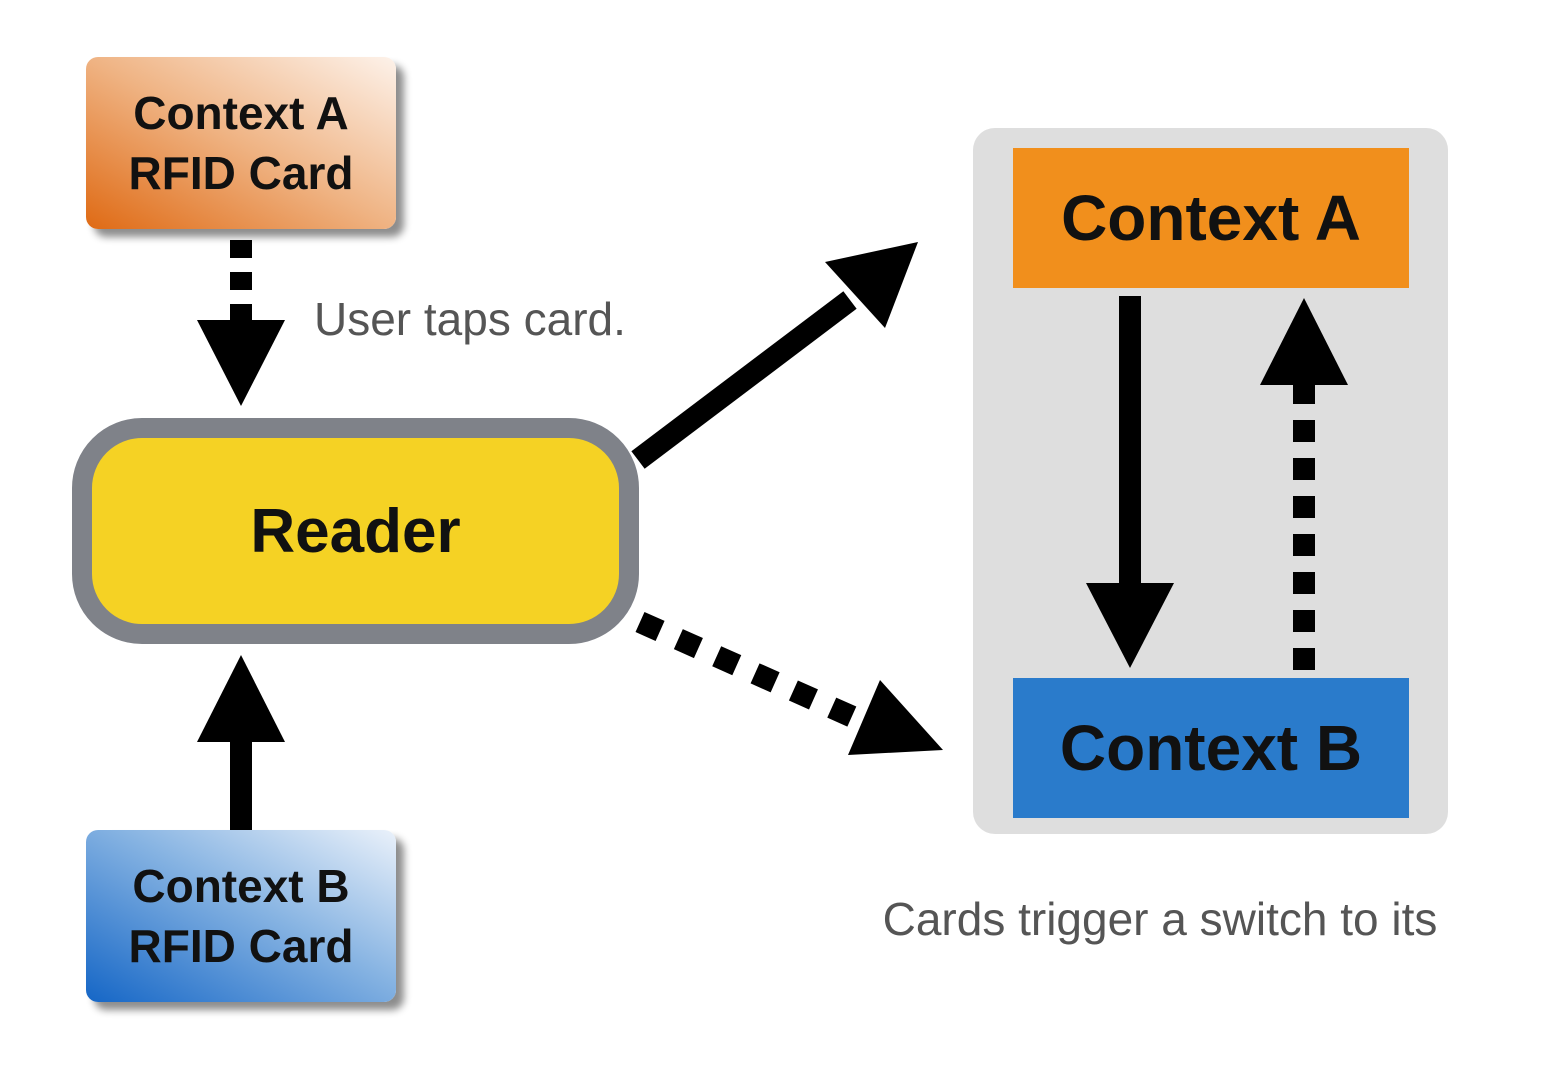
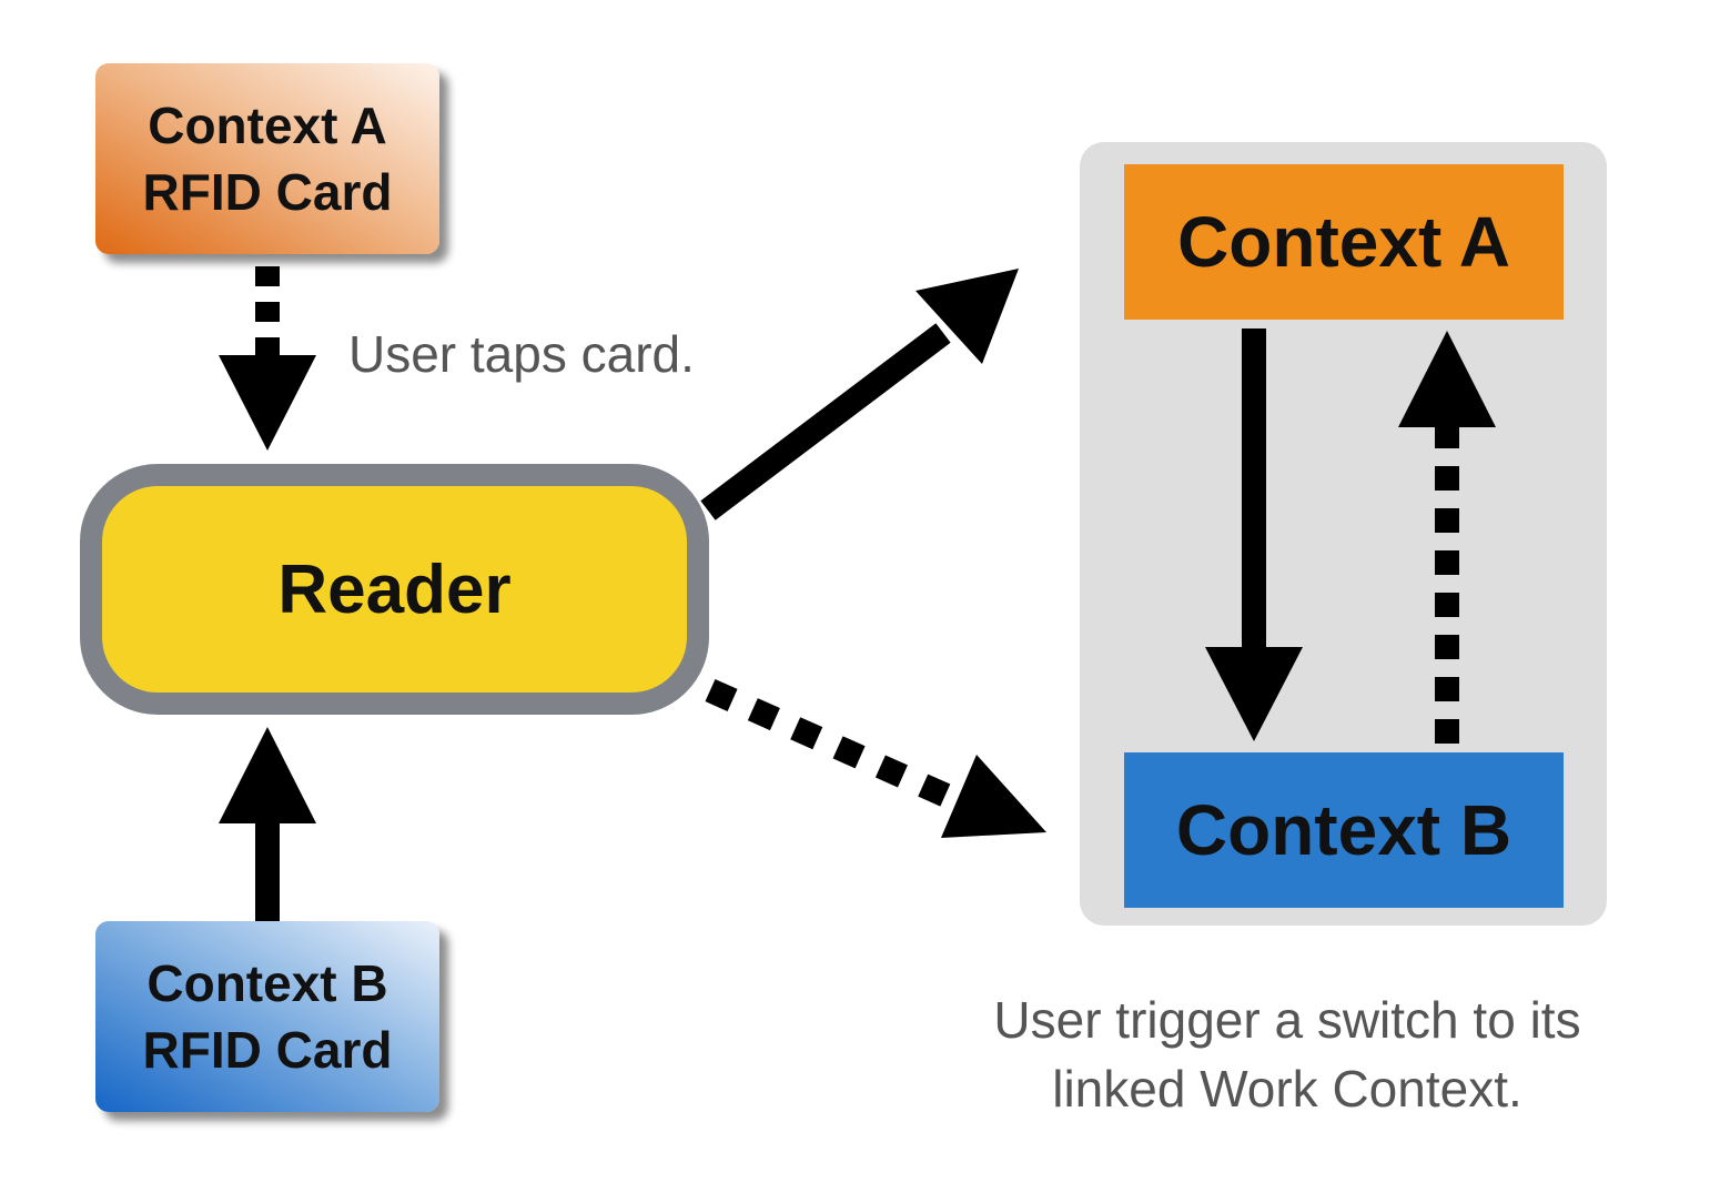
  Context A
  RFID Card
  Context B
  RFID Card
  Reader
  Context A
  Context B
  User taps card.
- Cards trigger a switch to its
+ User trigger a switch to its
+ linked Work Context.
